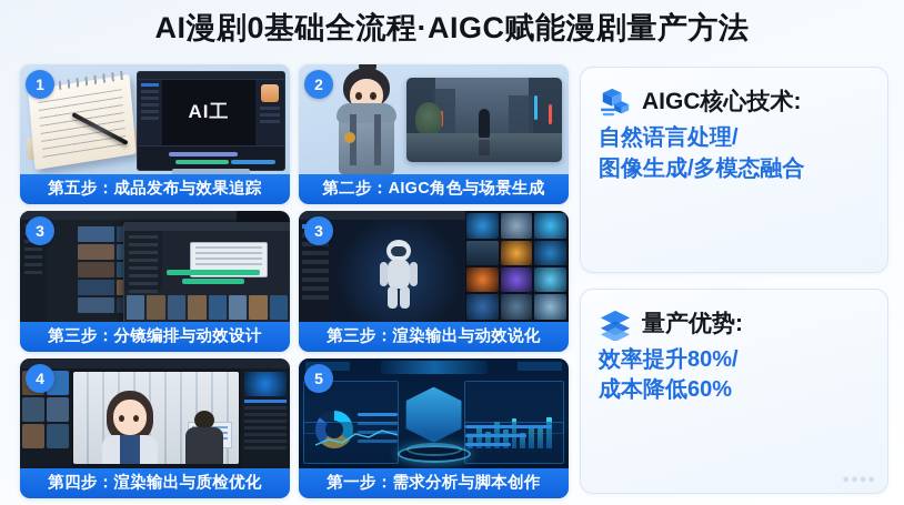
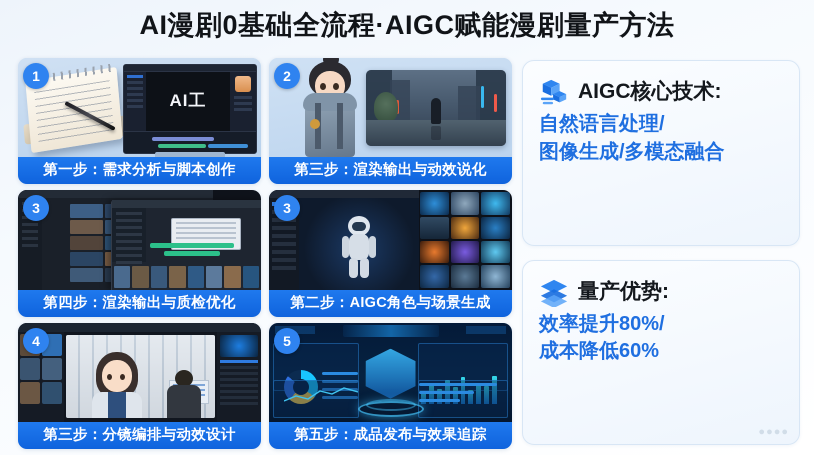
  AI漫剧0基础全流程·AIGC赋能漫剧量产方法
  1
  AI工
- 第五步：成品发布与效果追踪
+ 第一步：需求分析与脚本创作
  2
- 第二步：AIGC角色与场景生成
+ 第三步：渲染输出与动效说化
  3
- 第三步：分镜编排与动效设计
+ 第四步：渲染输出与质检优化
  3
- 第三步：渲染输出与动效说化
+ 第二步：AIGC角色与场景生成
  4
- 第四步：渲染输出与质检优化
+ 第三步：分镜编排与动效设计
  5
- 第一步：需求分析与脚本创作
+ 第五步：成品发布与效果追踪
  AIGC核心技术:
  自然语言处理/
  图像生成/多模态融合
  量产优势:
  效率提升80%/
  成本降低60%
  ●●●●
